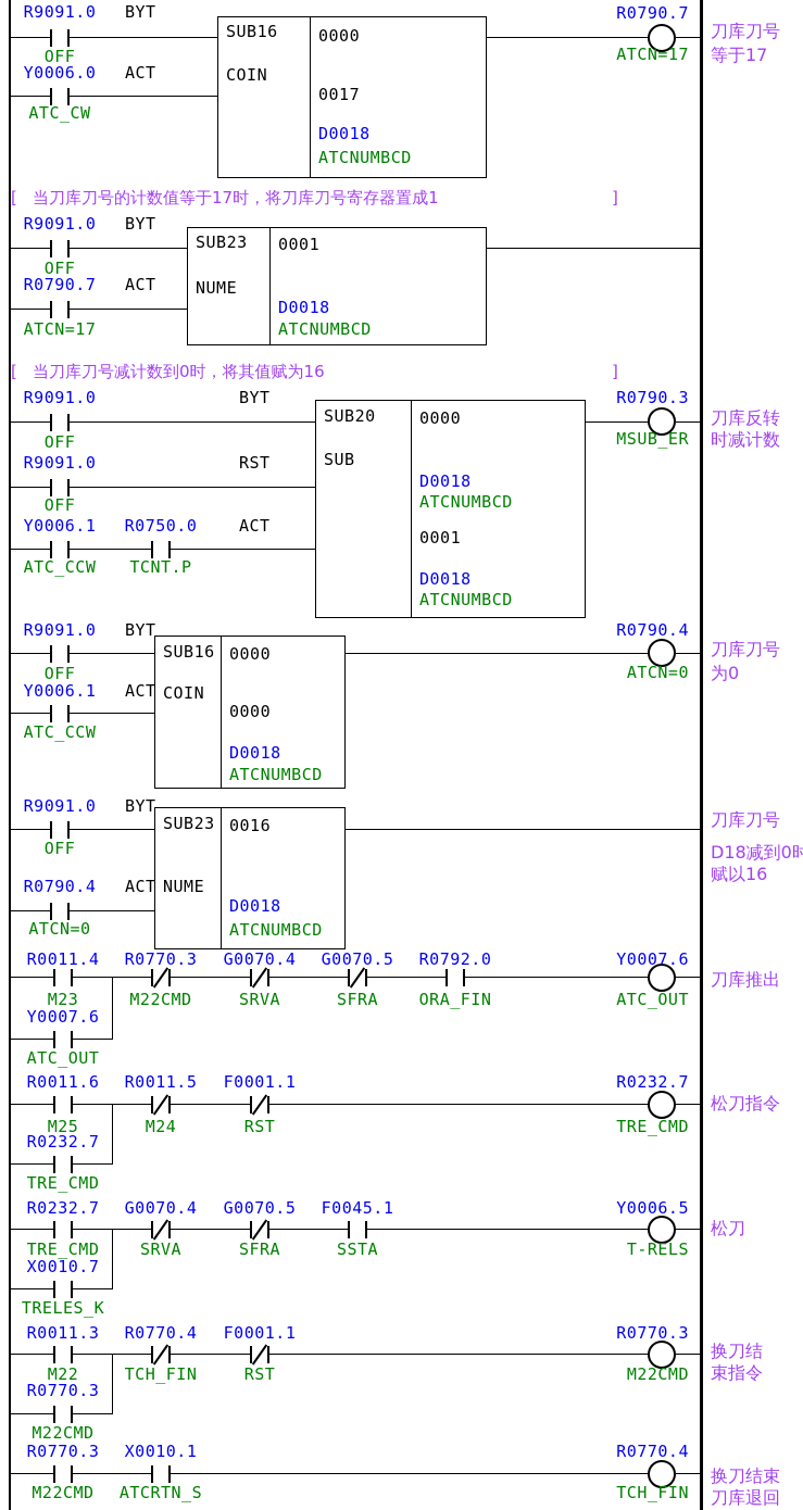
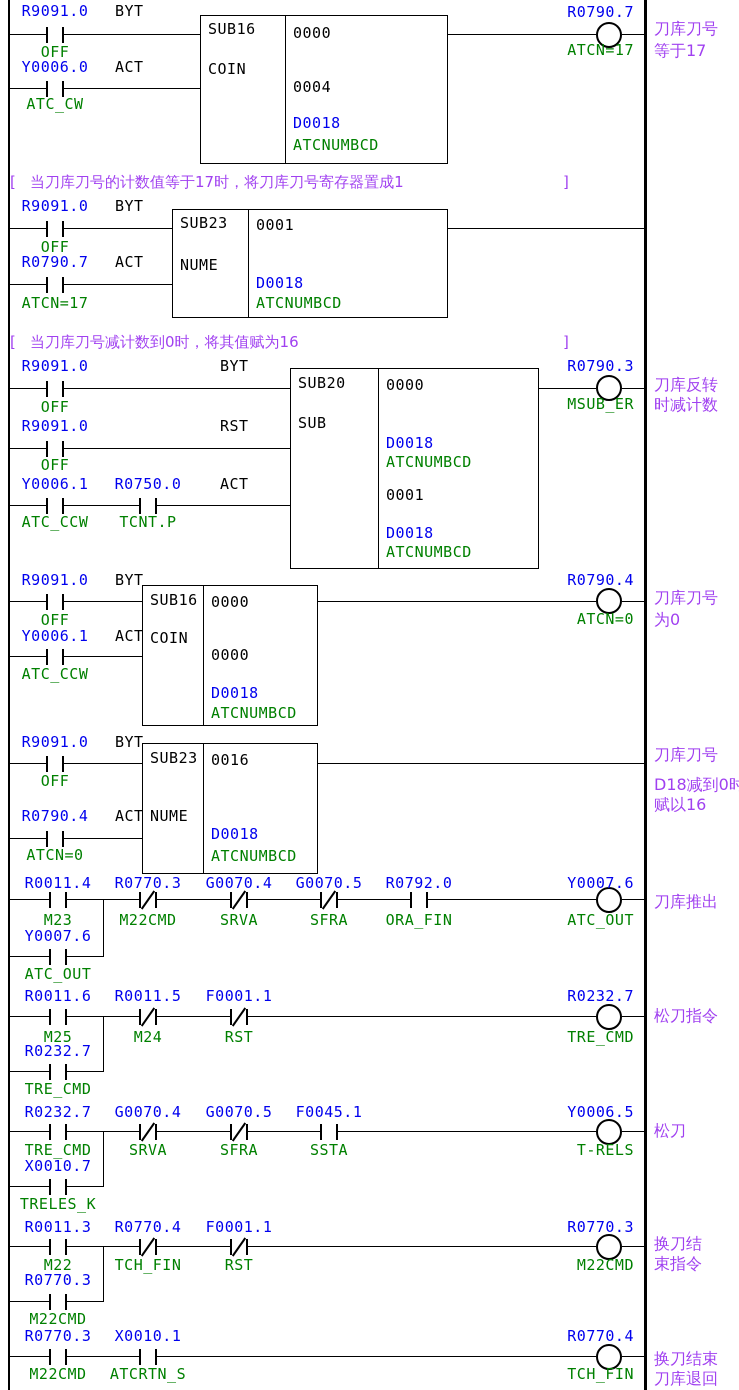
  R9091.0
  BYT
  OFF
  Y0006.0
  ACT
  ATC_CW
  SUB16
  COIN
  0000
- 0017
+ 0004
  D0018
  ATCNUMBCD
  R0790.7
  ATCN=17
  刀库刀号
  等于17
  [
  当刀库刀号的计数值等于17时，将刀库刀号寄存器置成1
  ]
  R9091.0
  BYT
  OFF
  R0790.7
  ACT
  ATCN=17
  SUB23
  NUME
  0001
  D0018
  ATCNUMBCD
  [
  当刀库刀号减计数到0时，将其值赋为16
  ]
  R9091.0
  BYT
  OFF
  R9091.0
  RST
  OFF
  Y0006.1
  R0750.0
  ACT
  ATC_CCW
  TCNT.P
  SUB20
  SUB
  0000
  D0018
  ATCNUMBCD
  0001
  D0018
  ATCNUMBCD
  R0790.3
  MSUB_ER
  刀库反转
  时减计数
  R9091.0
  BYT
  OFF
  Y0006.1
  ACT
  ATC_CCW
  SUB16
  COIN
  0000
  0000
  D0018
  ATCNUMBCD
  R0790.4
  ATCN=0
  刀库刀号
  为0
  R9091.0
  BYT
  OFF
  R0790.4
  ACT
  ATCN=0
  SUB23
  NUME
  0016
  D0018
  ATCNUMBCD
  刀库刀号
  D18减到0时
  赋以16
  R0011.4
  R0770.3
  G0070.4
  G0070.5
  R0792.0
  M23
  M22CMD
  SRVA
  SFRA
  ORA_FIN
  Y0007.6
  ATC_OUT
  Y0007.6
  ATC_OUT
  刀库推出
  R0011.6
  R0011.5
  F0001.1
  M25
  M24
  RST
  R0232.7
  TRE_CMD
  R0232.7
  TRE_CMD
  松刀指令
  R0232.7
  G0070.4
  G0070.5
  F0045.1
  TRE_CMD
  SRVA
  SFRA
  SSTA
  X0010.7
  TRELES_K
  Y0006.5
  T-RELS
  松刀
  R0011.3
  R0770.4
  F0001.1
  M22
  TCH_FIN
  RST
  R0770.3
  M22CMD
  R0770.3
  M22CMD
  换刀结
  束指令
  R0770.3
  X0010.1
  M22CMD
  ATCRTN_S
  R0770.4
  TCH_FIN
  换刀结束
  刀库退回
